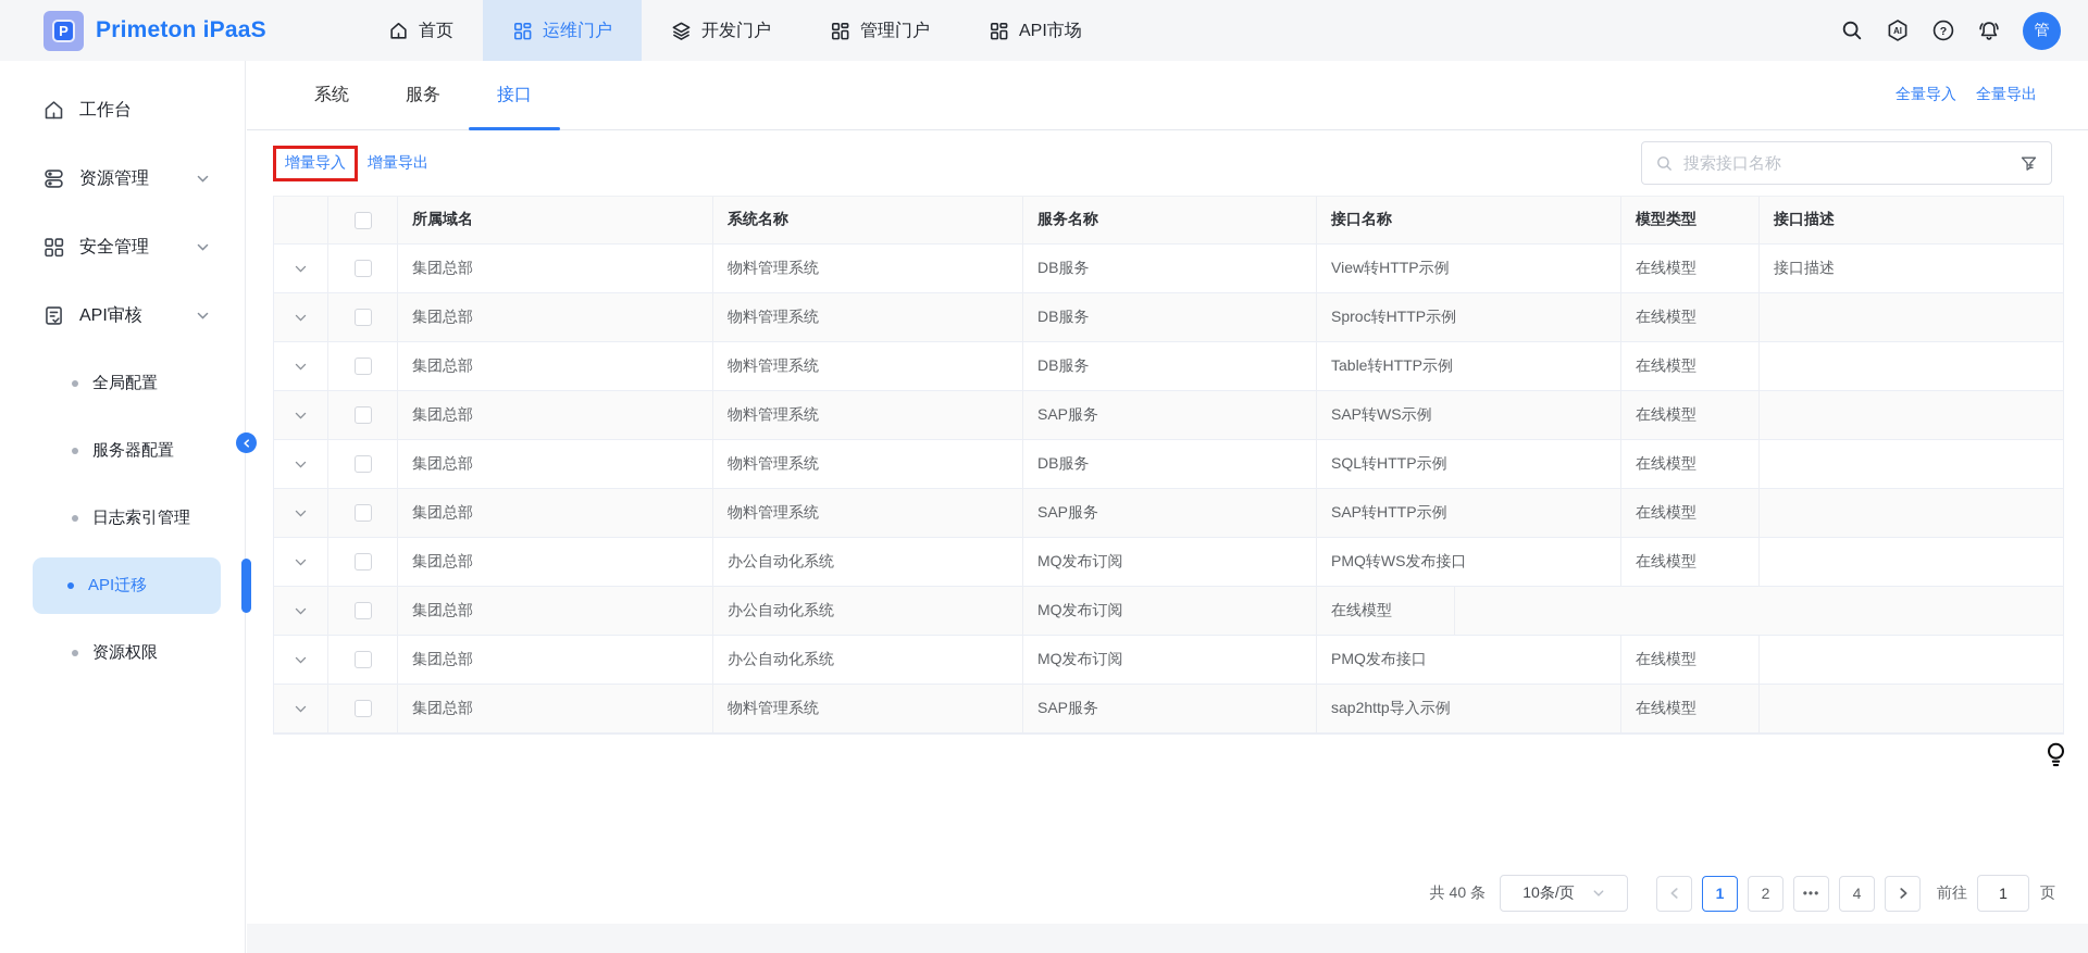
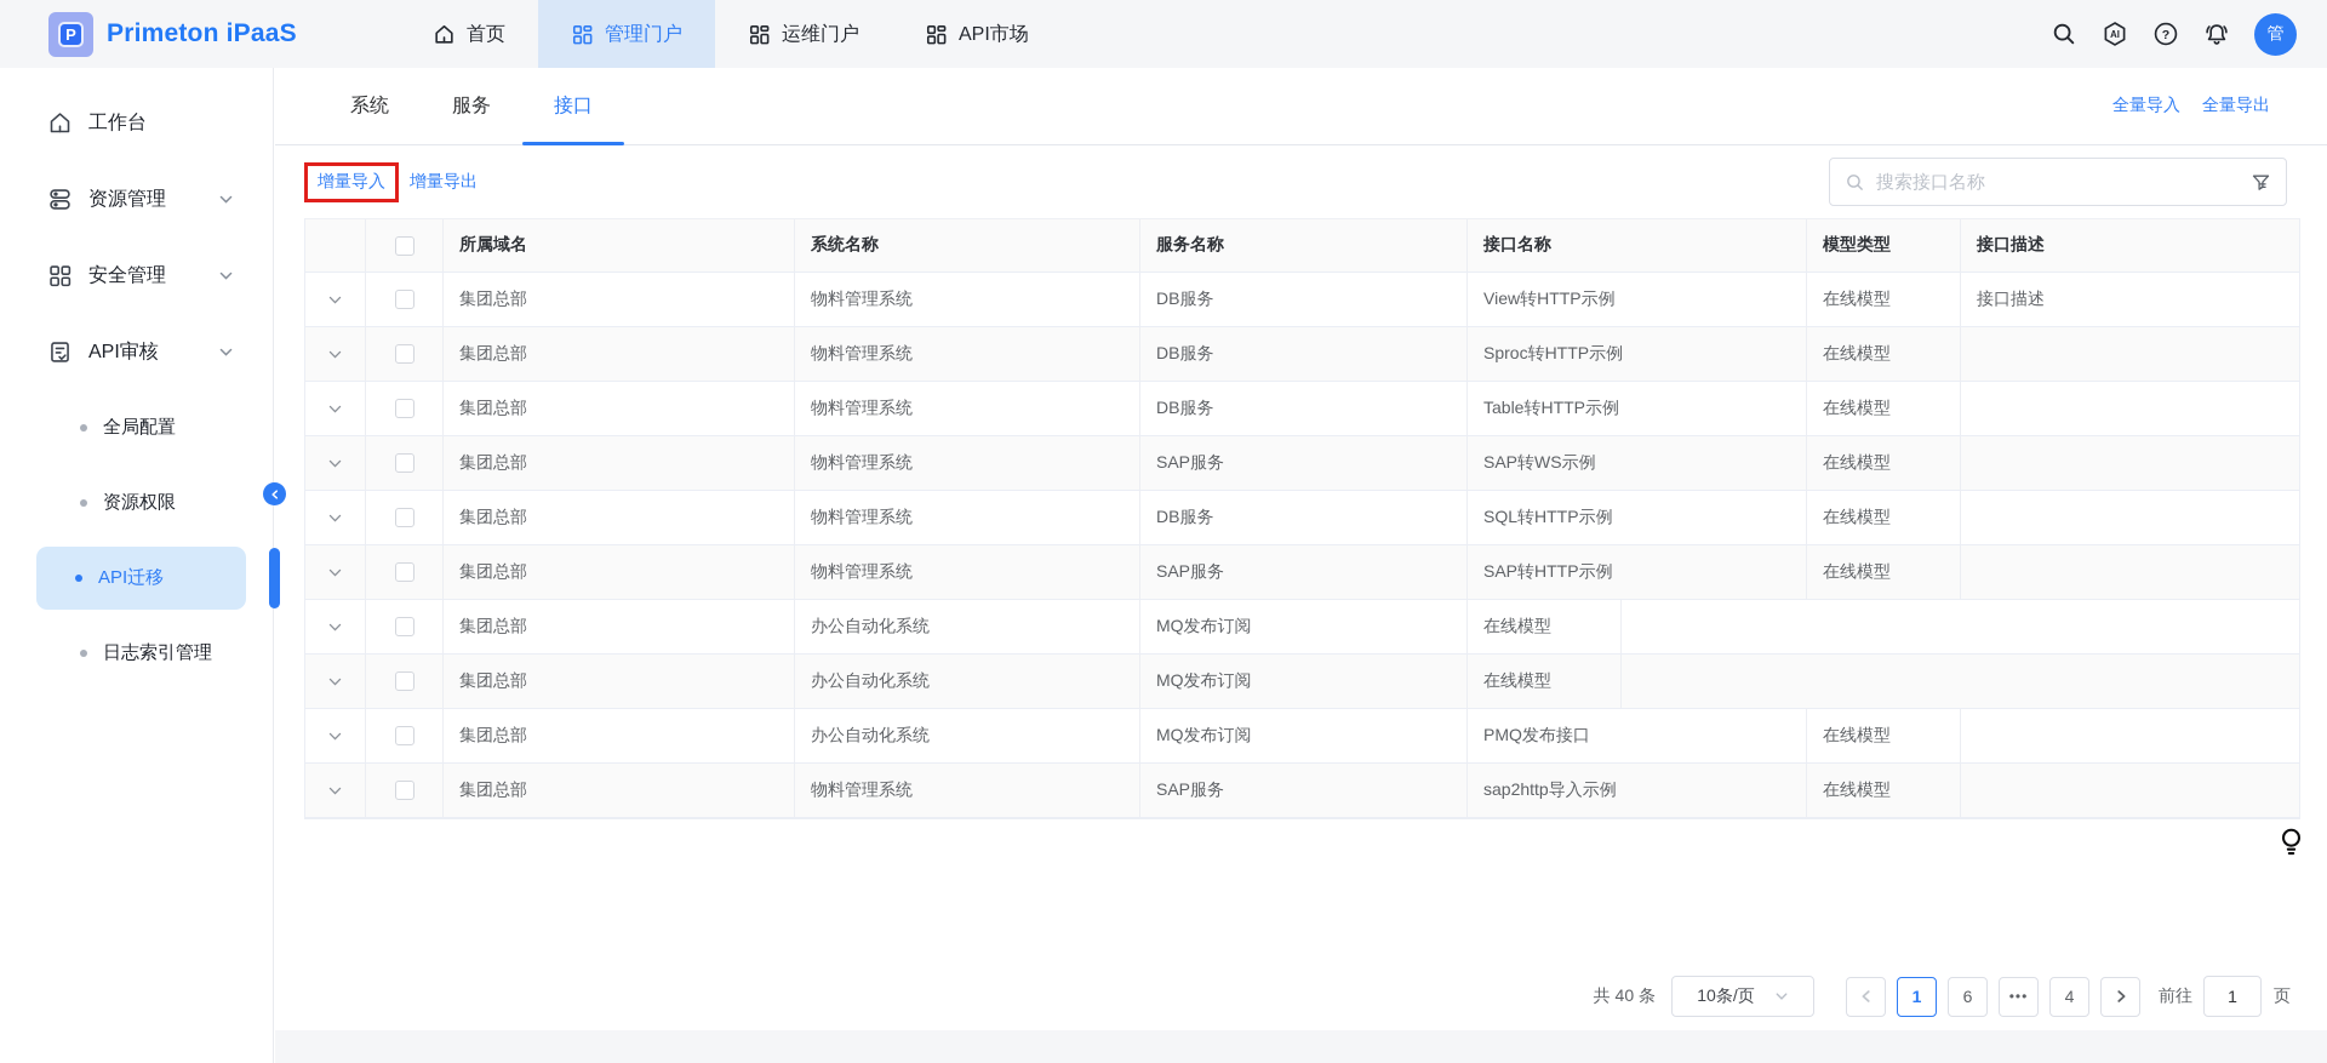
  P
  Primeton iPaaS
  首页
- 运维门户
+ 管理门户
- 开发门户
- 管理门户
+ 运维门户
  API市场
  AI
  ?
  管
  工作台
  资源管理
  安全管理
  API审核
  全局配置
- 服务器配置
- 日志索引管理
+ 资源权限
  API迁移
- 资源权限
+ 日志索引管理
  系统
  服务
  接口
  全量导入
  全量导出
  增量导入
  增量导出
  搜索接口名称
  所属域名
  系统名称
  服务名称
  接口名称
  模型类型
  接口描述
  集团总部
  物料管理系统
  DB服务
  View转HTTP示例
  在线模型
  接口描述
  集团总部
  物料管理系统
  DB服务
  Sproc转HTTP示例
  在线模型
  集团总部
  物料管理系统
  DB服务
  Table转HTTP示例
  在线模型
  集团总部
  物料管理系统
  SAP服务
  SAP转WS示例
  在线模型
  集团总部
  物料管理系统
  DB服务
  SQL转HTTP示例
  在线模型
  集团总部
  物料管理系统
  SAP服务
  SAP转HTTP示例
  在线模型
  集团总部
  办公自动化系统
  MQ发布订阅
- PMQ转WS发布接口
  在线模型
  集团总部
  办公自动化系统
  MQ发布订阅
  在线模型
  集团总部
  办公自动化系统
  MQ发布订阅
  PMQ发布接口
  在线模型
  集团总部
  物料管理系统
  SAP服务
  sap2http导入示例
  在线模型
  共 40 条
  10条/页
  1
- 2
+ 6
  •••
  4
  前往
  1
  页
